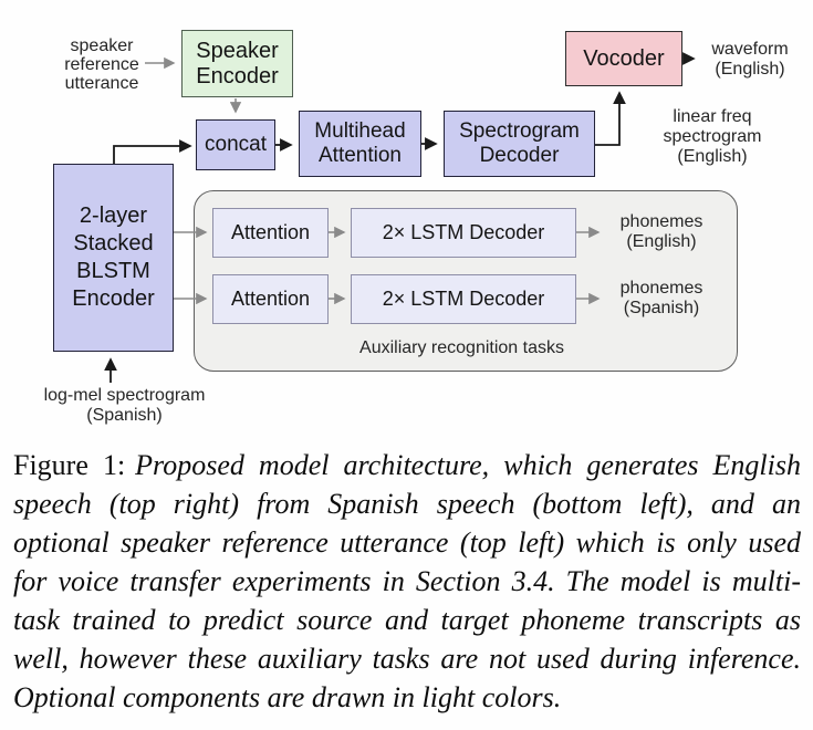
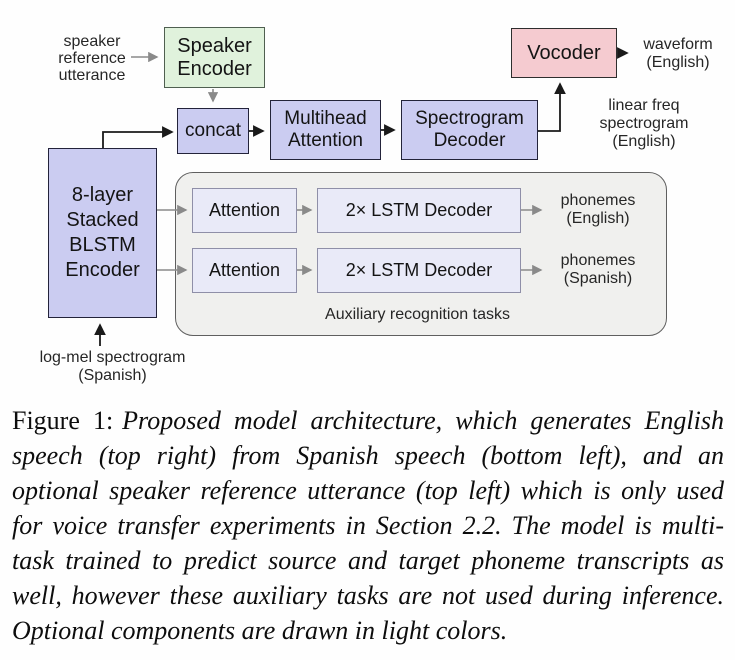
  speaker reference utterance
  waveform (English)
  linear freq spectrogram (English)
  phonemes (English)
  phonemes (Spanish)
  Auxiliary recognition tasks
  log-mel spectrogram (Spanish)
  Speaker Encoder
  Vocoder
  concat
  Multihead Attention
  Spectrogram Decoder
- 2-layer Stacked BLSTM Encoder
+ 8-layer Stacked BLSTM Encoder
  Attention
  2× LSTM Decoder
  Attention
  2× LSTM Decoder
- Figure 1: Proposed model architecture, which generates English speech (top right) from Spanish speech (bottom left), and an optional speaker reference utterance (top left) which is only used for voice transfer experiments in Section 3.4. The model is multi-task trained to predict source and target phoneme transcripts as well, however these auxiliary tasks are not used during inference. Optional components are drawn in light colors.
+ Figure 1: Proposed model architecture, which generates English speech (top right) from Spanish speech (bottom left), and an optional speaker reference utterance (top left) which is only used for voice transfer experiments in Section 2.2. The model is multi-task trained to predict source and target phoneme transcripts as well, however these auxiliary tasks are not used during inference. Optional components are drawn in light colors.
